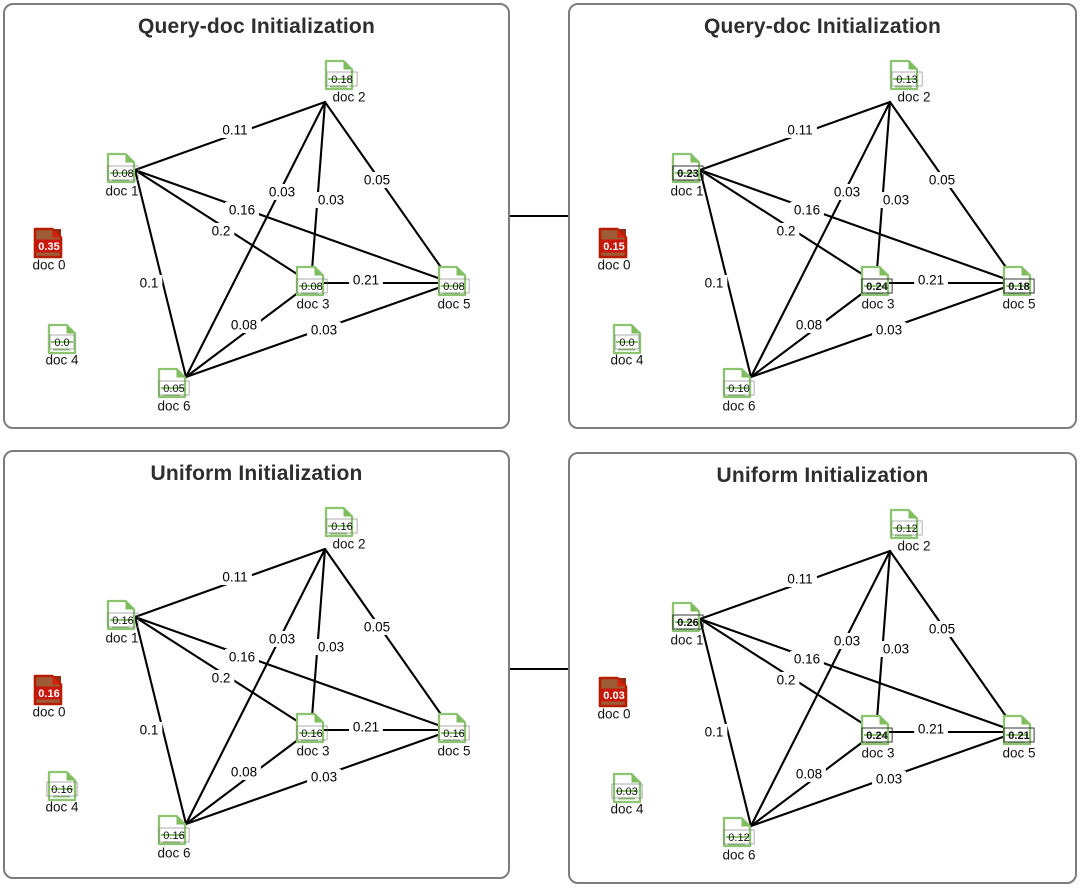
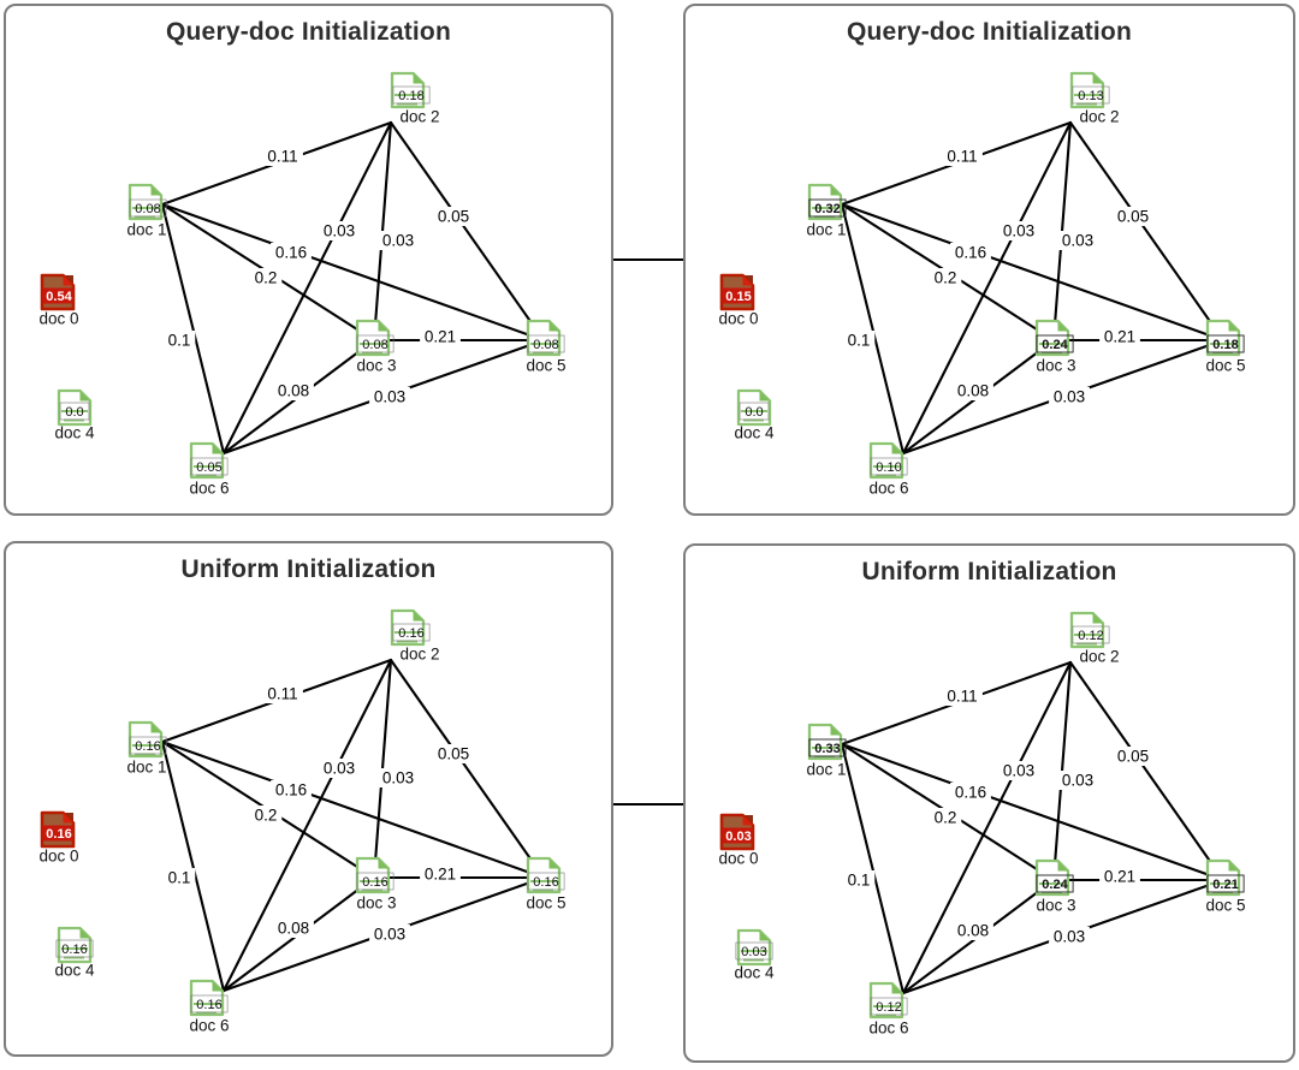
  Query-doc Initialization
  0.11
  0.16
  0.2
  0.1
  0.03
  0.05
  0.03
  0.21
  0.08
  0.03
- 0.35
+ 0.54
  doc 0
  0.08
  doc 1
  0.18
  doc 2
  0.08
  doc 3
  0.0
  doc 4
  0.08
  doc 5
  0.05
  doc 6
  Query-doc Initialization
  0.11
  0.16
  0.2
  0.1
  0.03
  0.05
  0.03
  0.21
  0.08
  0.03
  0.15
  doc 0
- 0.23
+ 0.32
  doc 1
  0.13
  doc 2
  0.24
  doc 3
  0.0
  doc 4
  0.18
  doc 5
  0.10
  doc 6
  Uniform Initialization
  0.11
  0.16
  0.2
  0.1
  0.03
  0.05
  0.03
  0.21
  0.08
  0.03
  0.16
  doc 0
  0.16
  doc 1
  0.16
  doc 2
  0.16
  doc 3
  0.16
  doc 4
  0.16
  doc 5
  0.16
  doc 6
  Uniform Initialization
  0.11
  0.16
  0.2
  0.1
  0.03
  0.05
  0.03
  0.21
  0.08
  0.03
  0.03
  doc 0
- 0.26
+ 0.33
  doc 1
  0.12
  doc 2
  0.24
  doc 3
  0.03
  doc 4
  0.21
  doc 5
  0.12
  doc 6
